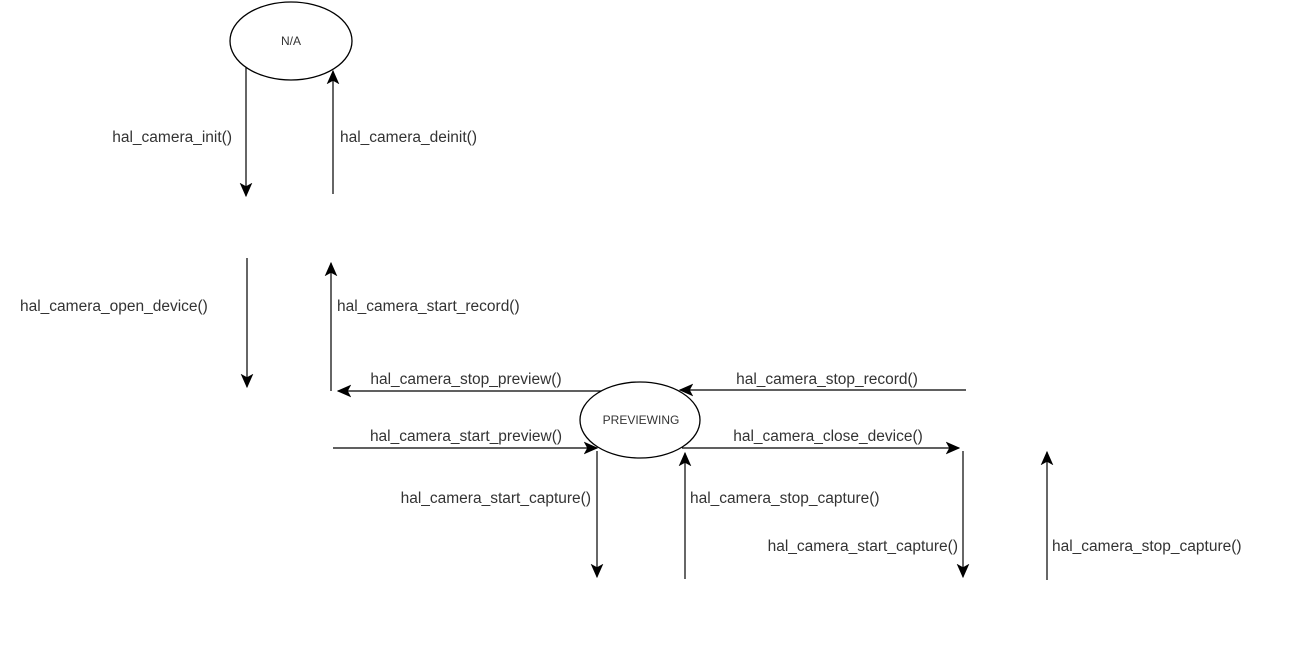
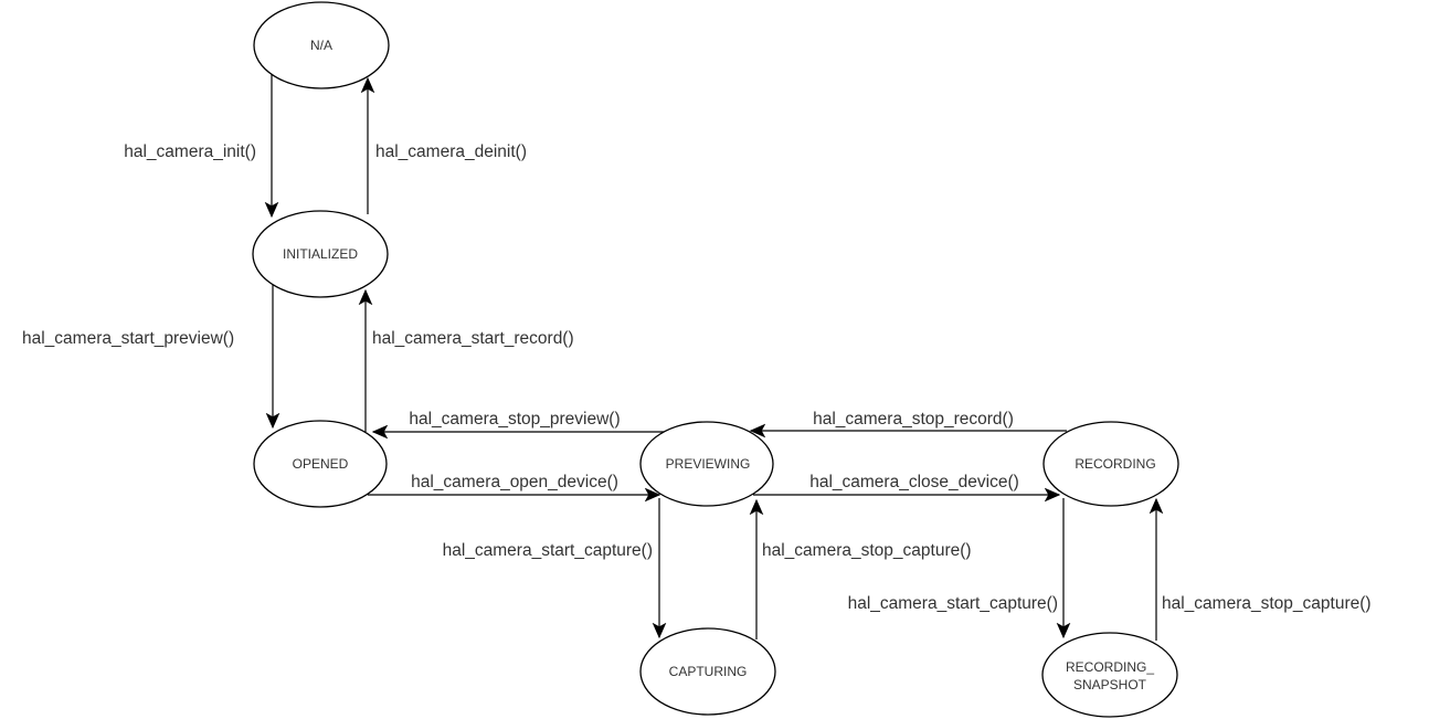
  hal_camera_init()
  hal_camera_deinit()
- hal_camera_open_device()
+ hal_camera_start_preview()
  hal_camera_start_record()
  hal_camera_stop_preview()
- hal_camera_start_preview()
+ hal_camera_open_device()
  hal_camera_stop_record()
  hal_camera_close_device()
  hal_camera_start_capture()
  hal_camera_stop_capture()
  hal_camera_start_capture()
  hal_camera_stop_capture()
  N/A
+ INITIALIZED
+ OPENED
  PREVIEWING
+ RECORDING
+ CAPTURING
+ RECORDING_
+ SNAPSHOT
